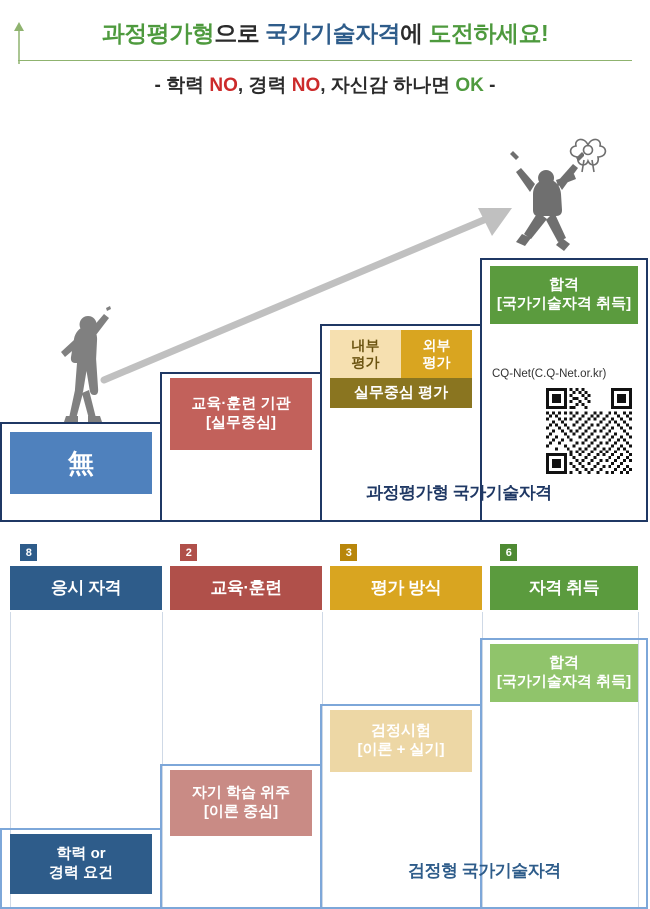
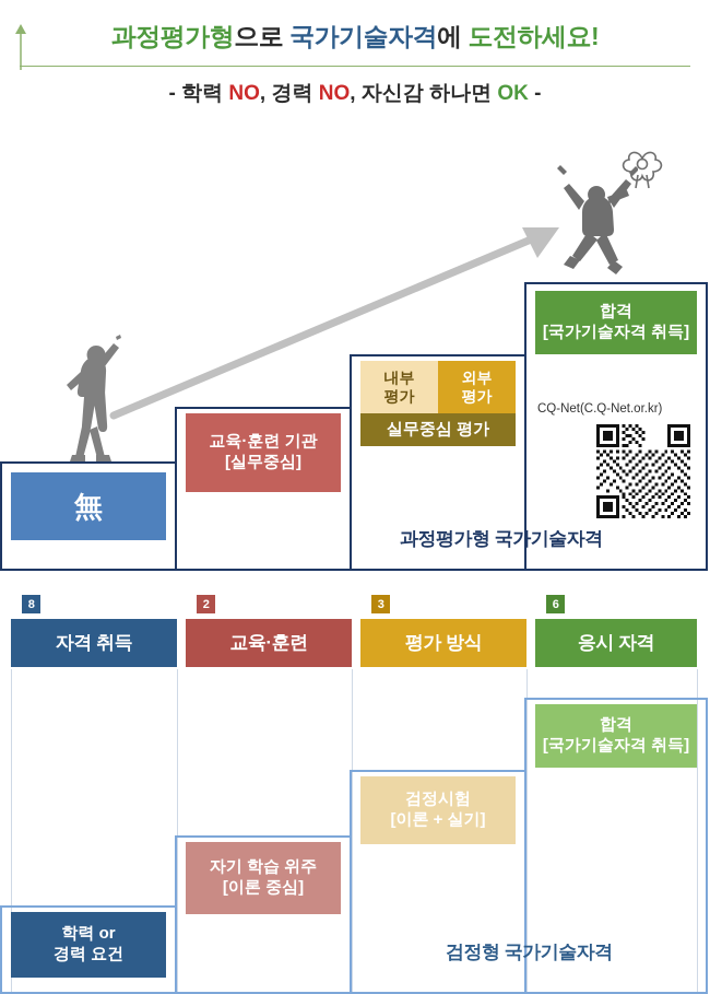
  과정평가형으로 국가기술자격에 도전하세요!
  - 학력 NO, 경력 NO, 자신감 하나면 OK -
  無
  교육·훈련 기관
  [실무중심]
  내부
  평가
  외부
  평가
  실무중심 평가
  합격
  [국가기술자격 취득]
  CQ-Net(C.Q-Net.or.kr)
  과정평가형 국가기술자격
  8
- 응시 자격
+ 자격 취득
  2
  교육·훈련
  3
  평가 방식
  6
- 자격 취득
+ 응시 자격
  학력 or
  경력 요건
  자기 학습 위주
  [이론 중심]
  검정시험
  [이론 + 실기]
  합격
  [국가기술자격 취득]
  검정형 국가기술자격
